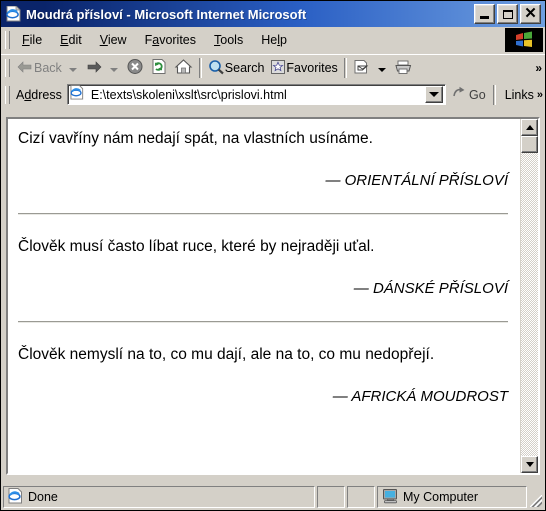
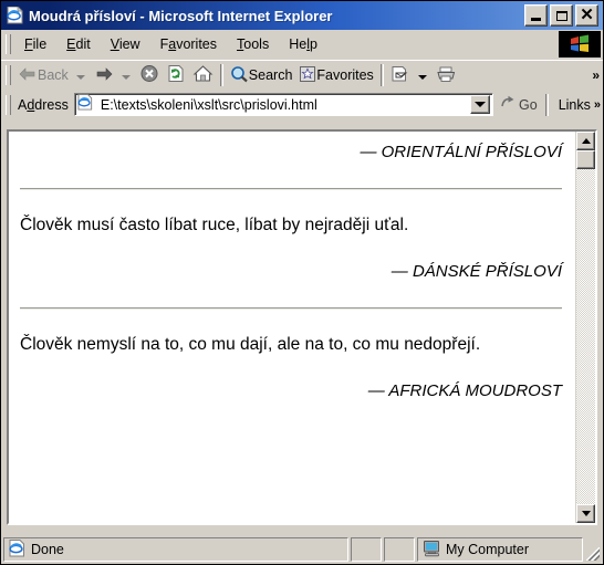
- Moudrá přísloví - Microsoft Internet Microsoft
+ Moudrá přísloví - Microsoft Internet Explorer
  ✕
  File
  Edit
  View
  Favorites
  Tools
  Help
  Back
  Search
  Favorites
  »
  Address
  E:\texts\skoleni\xslt\src\prislovi.html
  Go
  Links
  »
- Cizí vavříny nám nedají spát, na vlastních usínáme.
  — ORIENTÁLNÍ PŘÍSLOVÍ
- Člověk musí často líbat ruce, které by nejraději uťal.
+ Člověk musí často líbat ruce, líbat by nejraději uťal.
  — DÁNSKÉ PŘÍSLOVÍ
  Člověk nemyslí na to, co mu dají, ale na to, co mu nedopřejí.
  — AFRICKÁ MOUDROST
  Done
  My Computer
